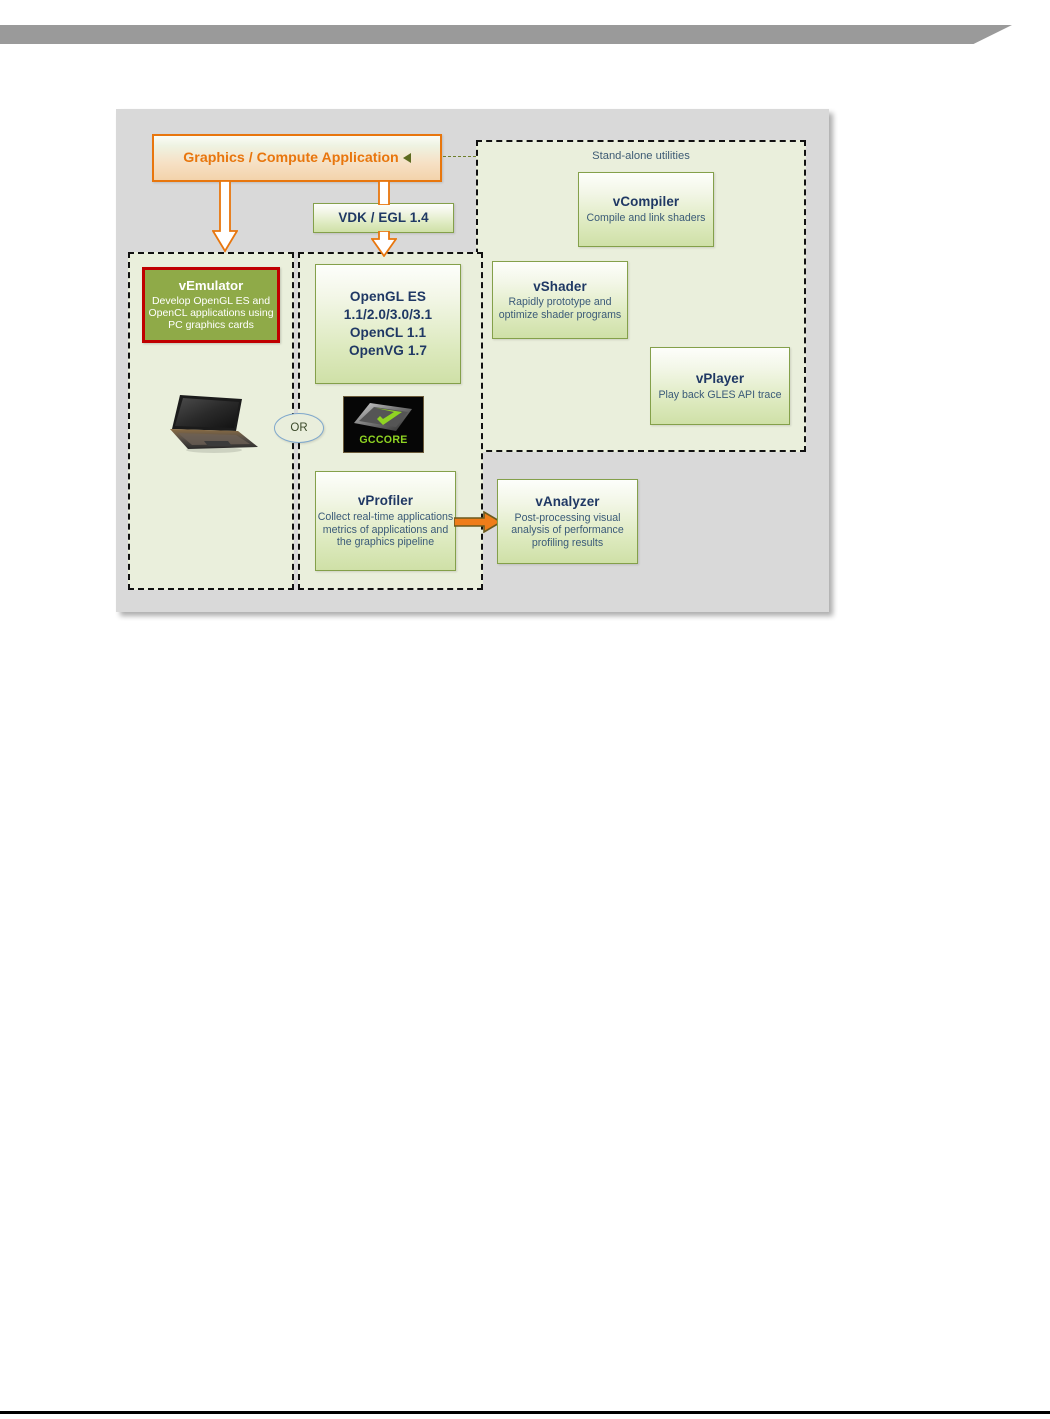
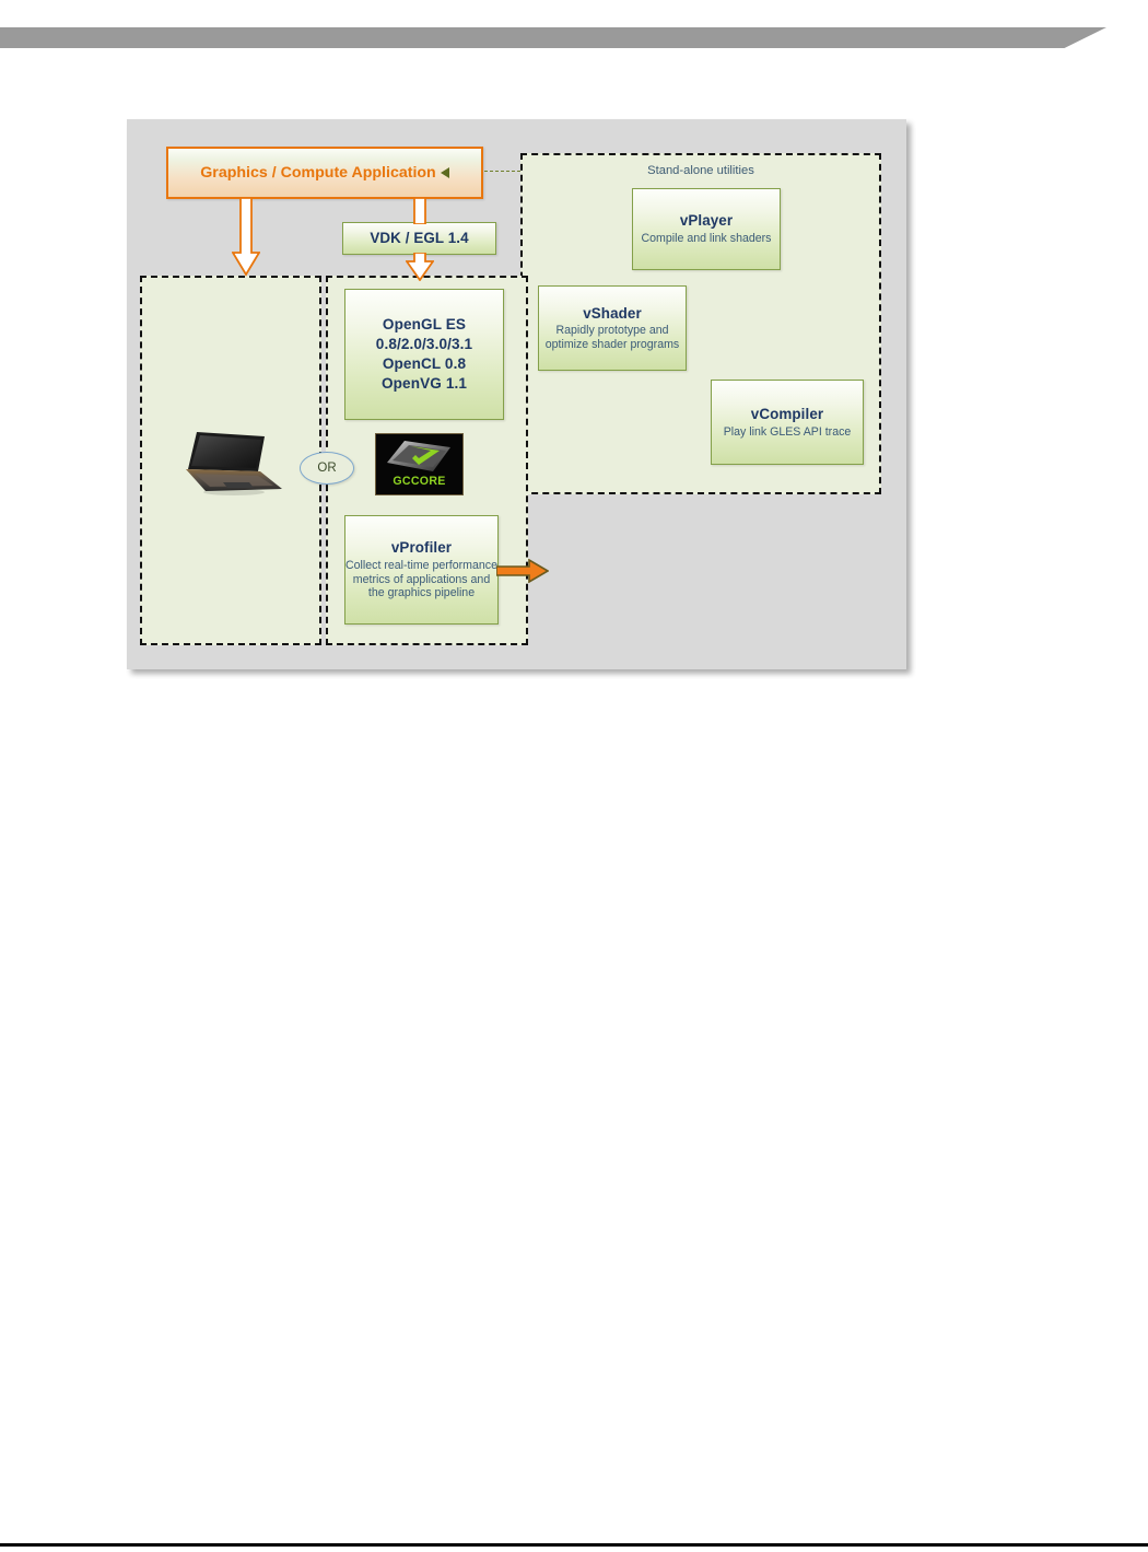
  Stand-alone utilities
  Graphics / Compute Application
  VDK / EGL 1.4
- vEmulator
- Develop OpenGL ES and OpenCL applications using PC graphics cards
  OpenGL ES
- 1.1/2.0/3.0/3.1
+ 0.8/2.0/3.0/3.1
- OpenCL 1.1
+ OpenCL 0.8
- OpenVG 1.7
+ OpenVG 1.1
  OR
  GCCORE
- vCompiler
+ vPlayer
  Compile and link shaders
  vShader
  Rapidly prototype and optimize shader programs
- vPlayer
+ vCompiler
- Play back GLES API trace
+ Play link GLES API trace
  vProfiler
- Collect real-time applications metrics of applications and the graphics pipeline
+ Collect real-time performance metrics of applications and the graphics pipeline
- vAnalyzer
- Post-processing visual analysis of performance profiling results
